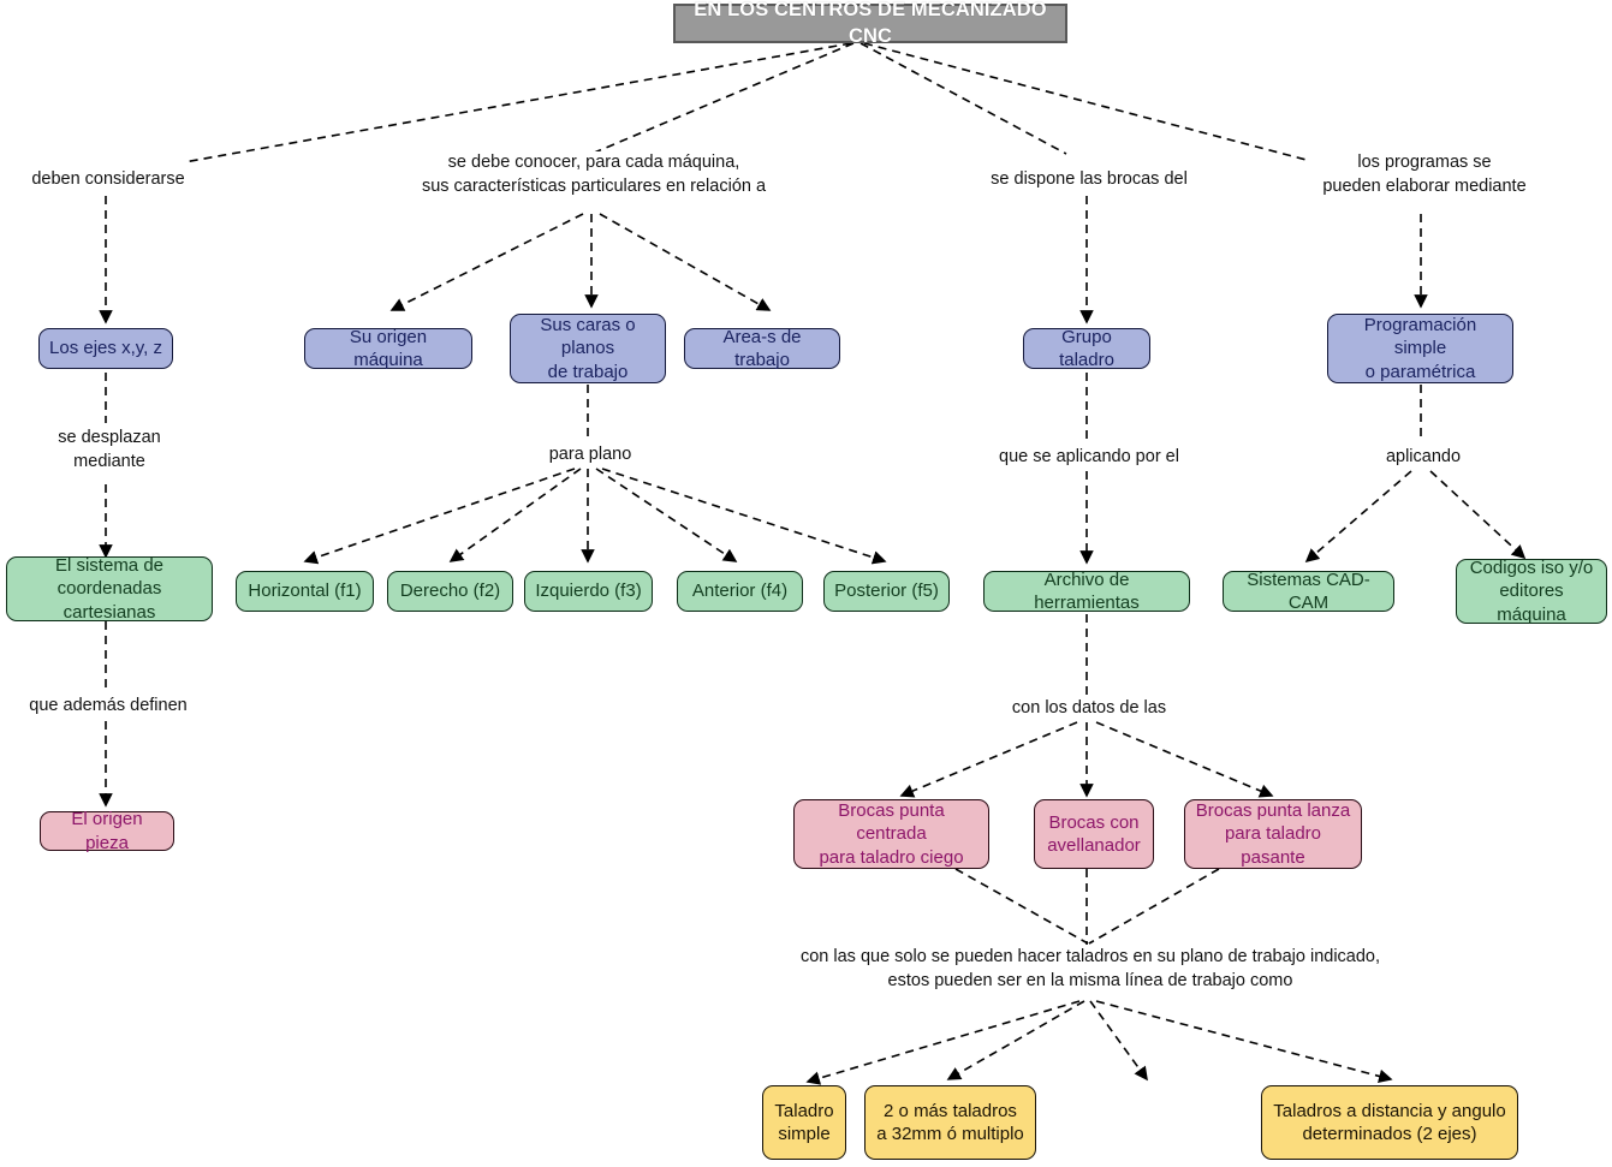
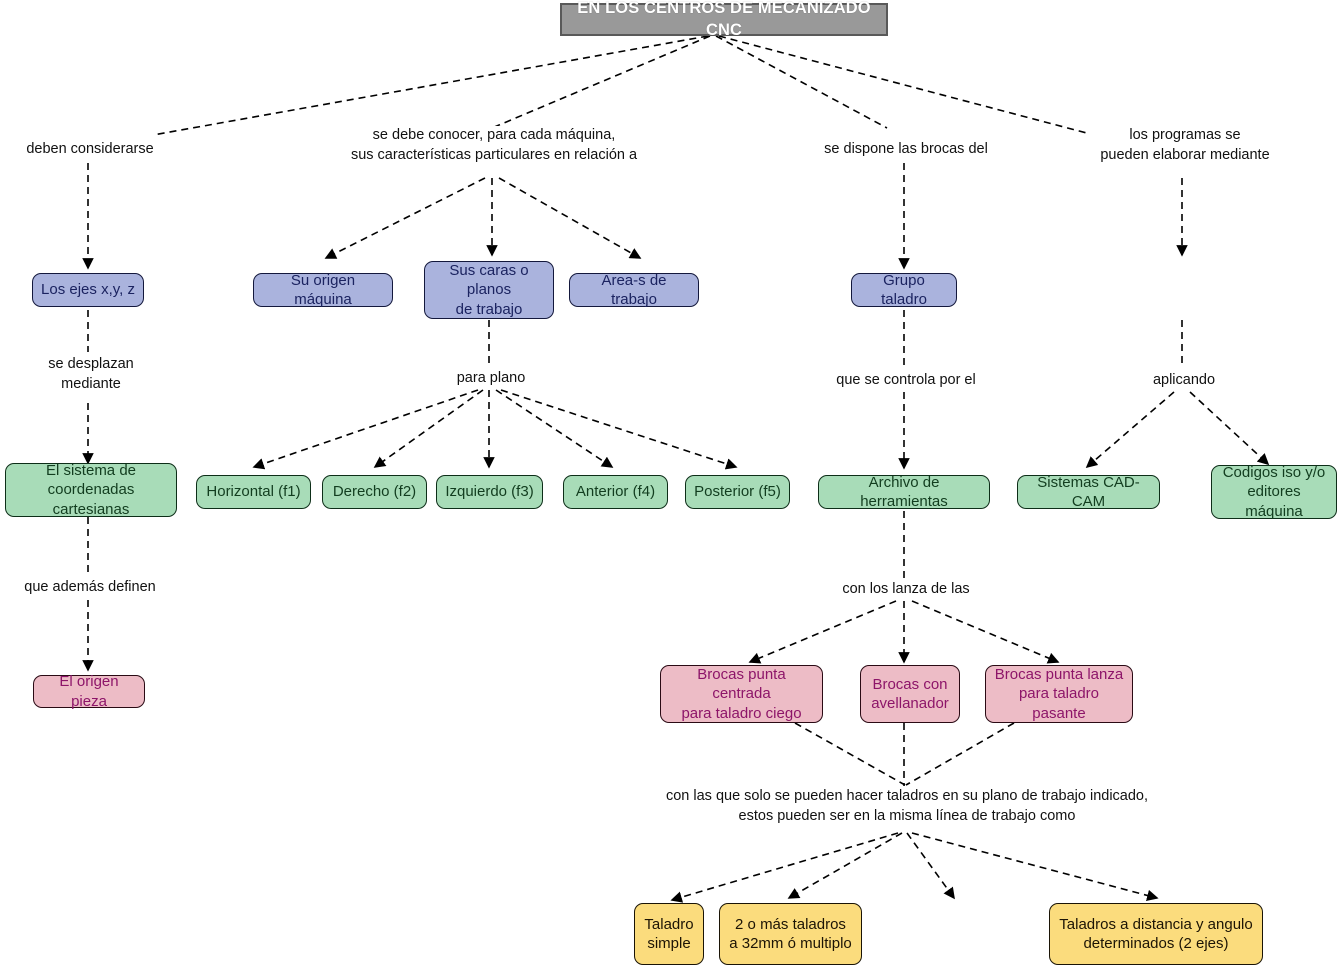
  EN LOS CENTROS DE MECANIZADO CNC
  Los ejes x,y, z
  Su origen máquina
  Sus caras o planos
  de trabajo
  Area-s de trabajo
  Grupo taladro
- Programación simple
- o paramétrica
  El sistema de
  coordenadas cartesianas
  Horizontal (f1)
  Derecho (f2)
  Izquierdo (f3)
  Anterior (f4)
  Posterior (f5)
  Archivo de herramientas
  Sistemas CAD-CAM
  Codigos iso y/o
  editores máquina
  El origen pieza
  Brocas punta centrada
  para taladro ciego
  Brocas con
  avellanador
  Brocas punta lanza
  para taladro pasante
  Taladro
  simple
  2 o más taladros
  a 32mm ó multiplo
  Taladros a distancia y angulo
  determinados (2 ejes)
  deben considerarse
  se debe conocer, para cada máquina,
  sus características particulares en relación a
  se dispone las brocas del
  los programas se
  pueden elaborar mediante
  se desplazan
  mediante
  para plano
- que se aplicando por el
+ que se controla por el
  aplicando
  que además definen
- con los datos de las
+ con los lanza de las
  con las que solo se pueden hacer taladros en su plano de trabajo indicado,
  estos pueden ser en la misma línea de trabajo como
